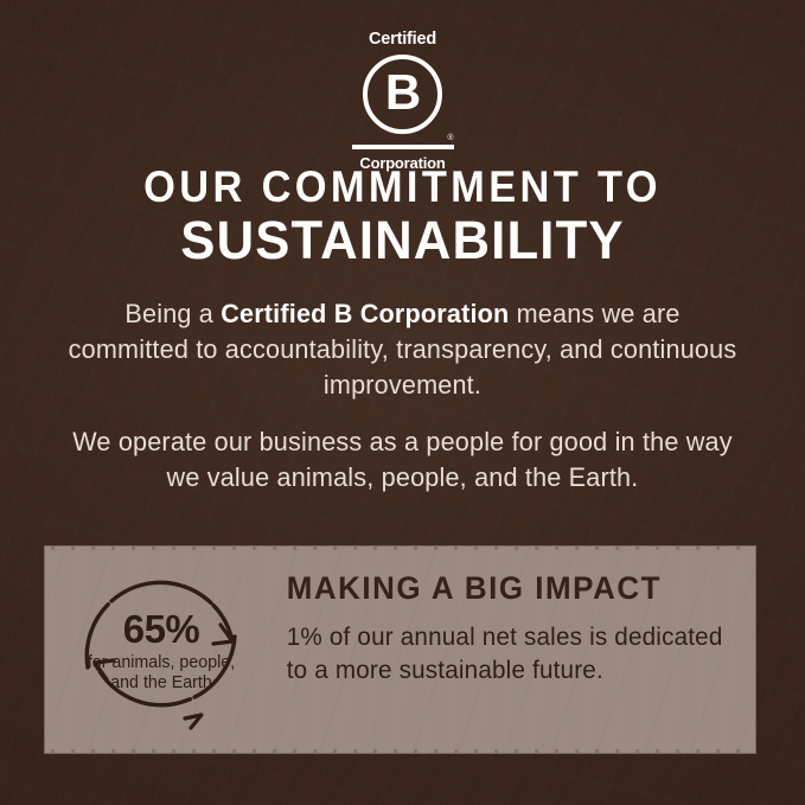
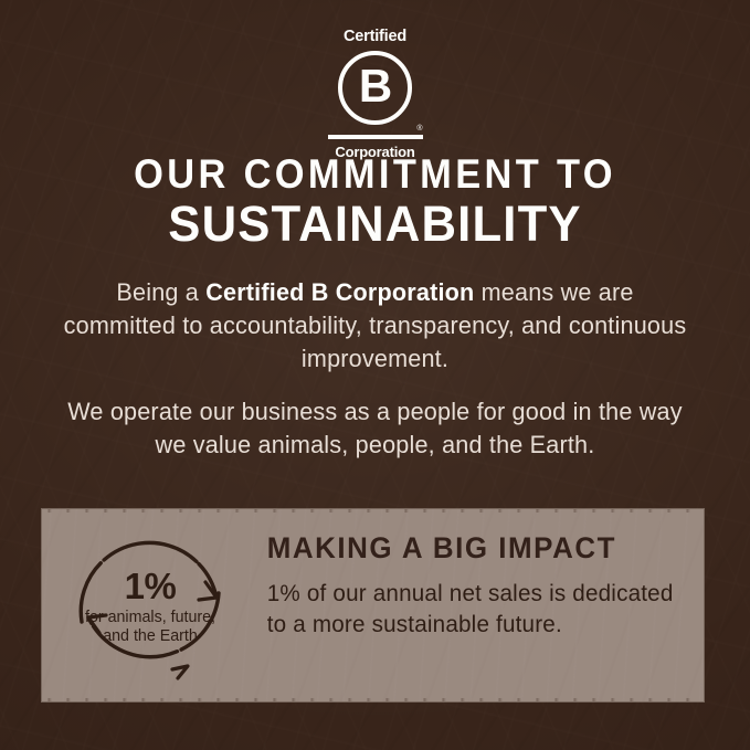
  Certified
  B
  Corporation
  OUR COMMITMENT TO
  SUSTAINABILITY
  Being a Certified B Corporation means we are committed to accountability, transparency, and continuous improvement.
  We operate our business as a people for good in the way we value animals, people, and the Earth.
- 65%
+ 1%
- for animals, people, and the Earth
+ for animals, future, and the Earth
  MAKING A BIG IMPACT
  1% of our annual net sales is dedicated to a more sustainable future.
